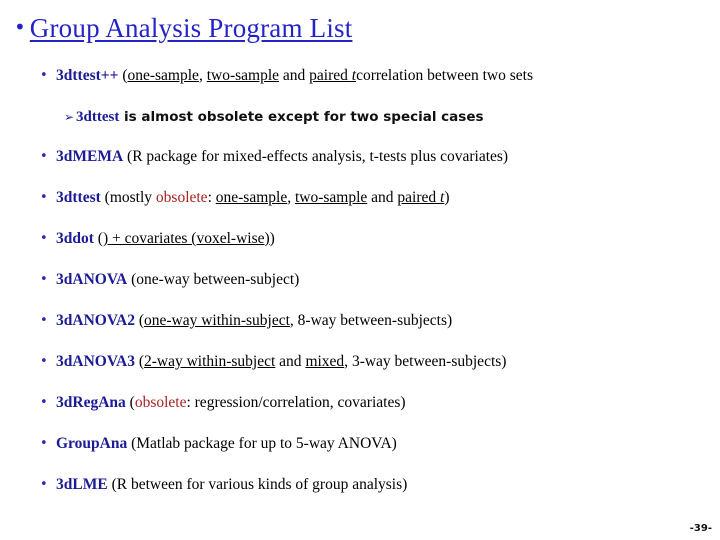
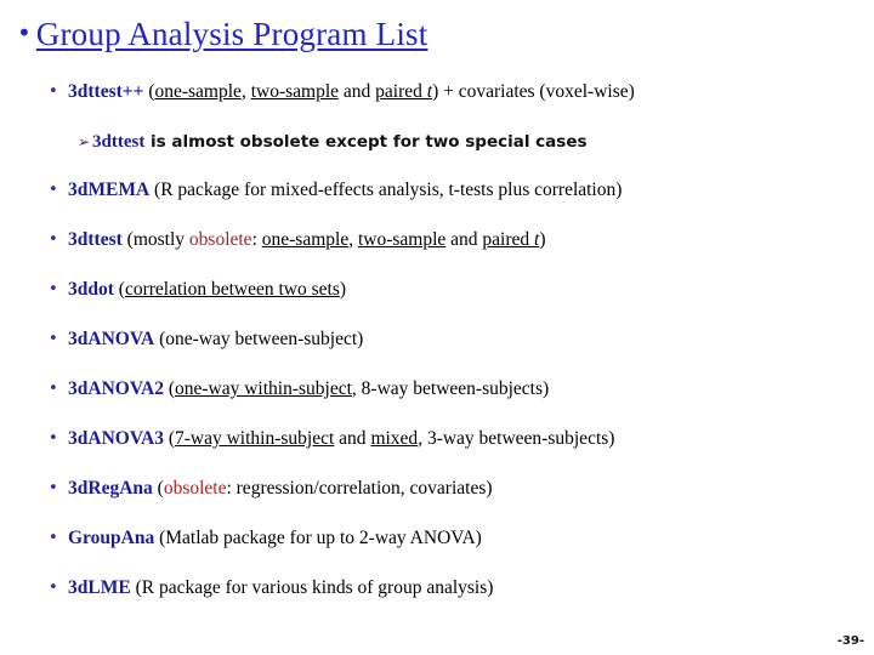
  •
  Group Analysis Program List
  •
- 3dttest++ (one-sample, two-sample and paired tcorrelation between two sets
+ 3dttest++ (one-sample, two-sample and paired t) + covariates (voxel-wise)
  ➢
  3dttest is almost obsolete except for two special cases
  •
- 3dMEMA (R package for mixed-effects analysis, t-tests plus covariates)
+ 3dMEMA (R package for mixed-effects analysis, t-tests plus correlation)
  •
  3dttest (mostly obsolete: one-sample, two-sample and paired t)
  •
- 3ddot () + covariates (voxel-wise))
+ 3ddot (correlation between two sets)
  •
  3dANOVA (one-way between-subject)
  •
  3dANOVA2 (one-way within-subject, 8-way between-subjects)
  •
- 3dANOVA3 (2-way within-subject and mixed, 3-way between-subjects)
+ 3dANOVA3 (7-way within-subject and mixed, 3-way between-subjects)
  •
  3dRegAna (obsolete: regression/correlation, covariates)
  •
- GroupAna (Matlab package for up to 5-way ANOVA)
+ GroupAna (Matlab package for up to 2-way ANOVA)
  •
- 3dLME (R between for various kinds of group analysis)
+ 3dLME (R package for various kinds of group analysis)
  -39-
